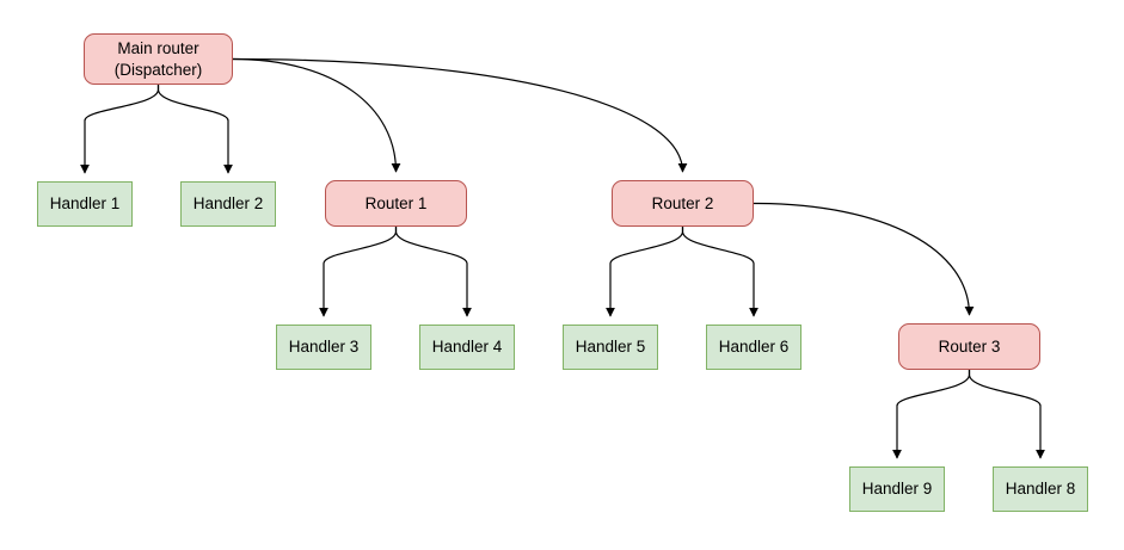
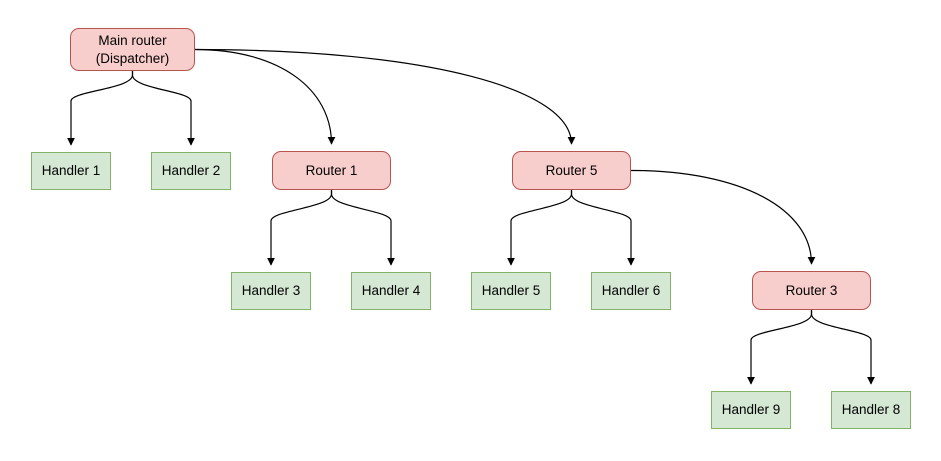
  Main router
  (Dispatcher)
  Handler 1
  Handler 2
  Router 1
- Router 2
+ Router 5
  Handler 3
  Handler 4
  Handler 5
  Handler 6
  Router 3
  Handler 9
  Handler 8
